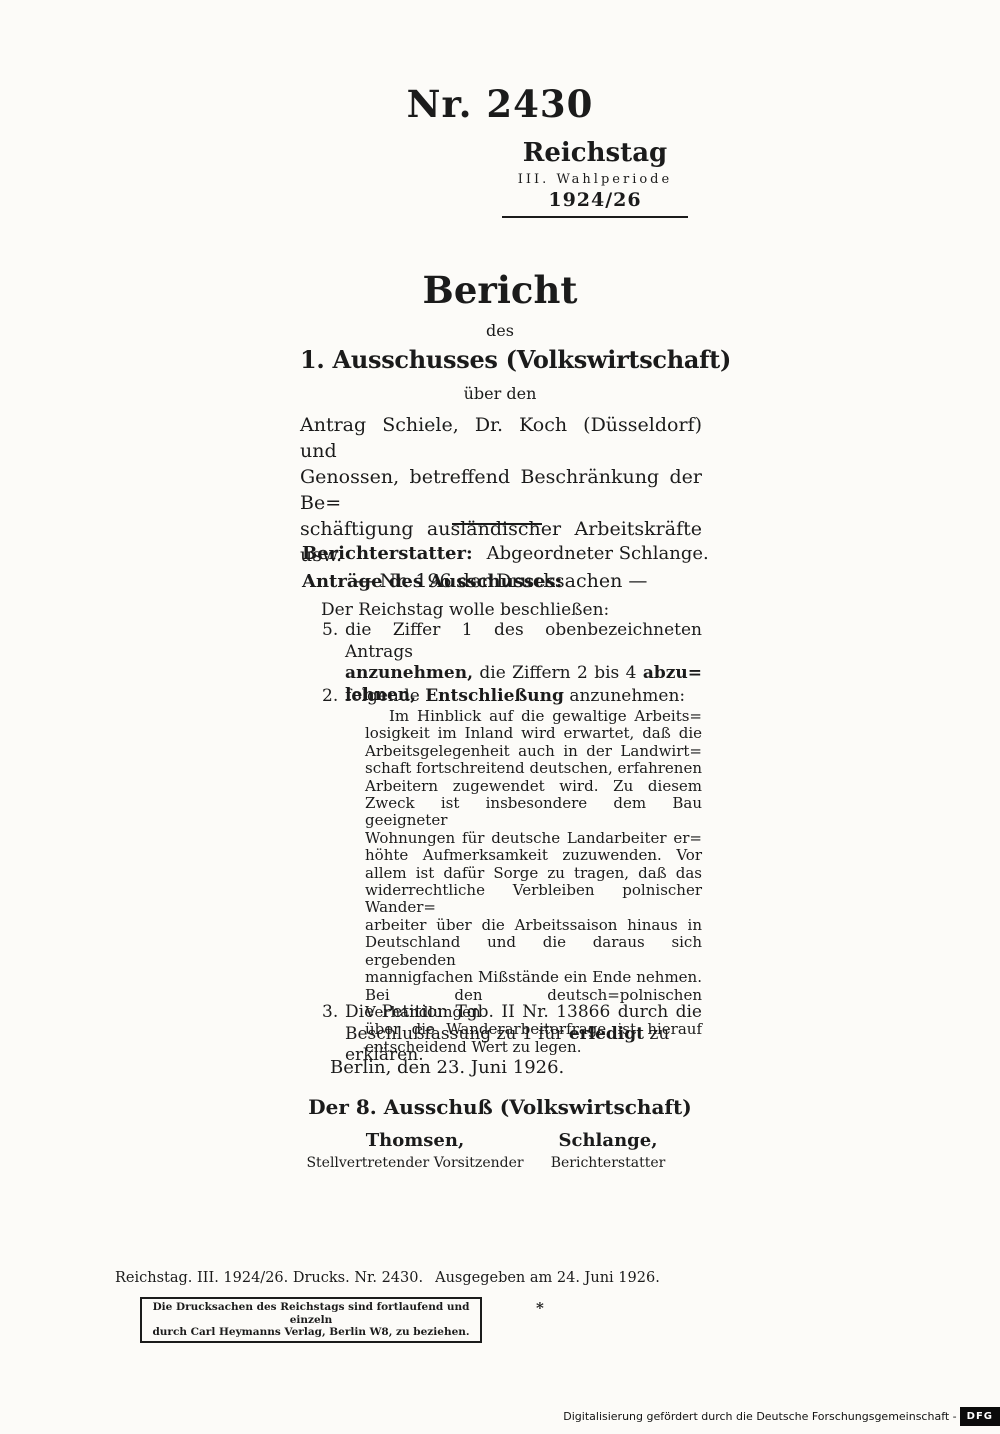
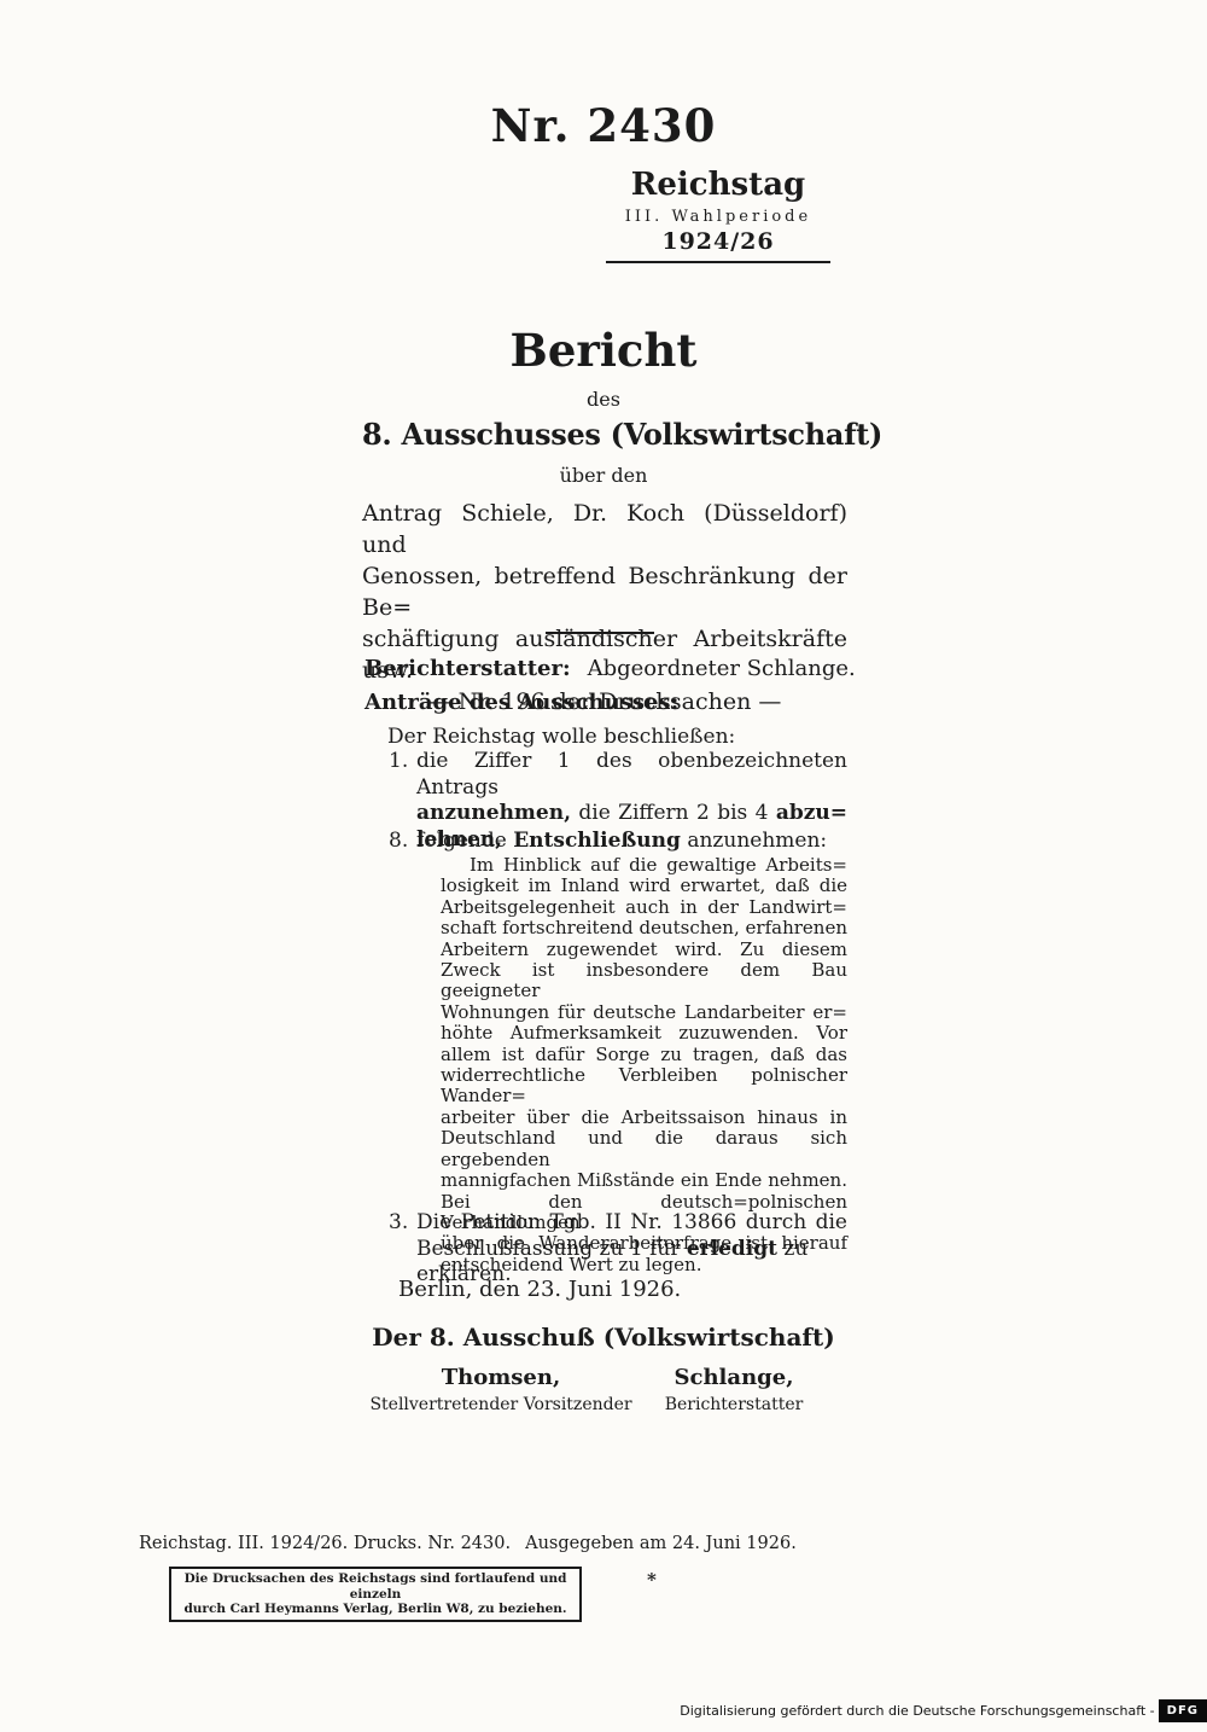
  Nr. 2430
  Reichstag
  III. Wahlperiode
  1924/26
  Bericht
  des
- 1. Ausschusses (Volkswirtschaft)
+ 8. Ausschusses (Volkswirtschaft)
  über den
  Antrag Schiele, Dr. Koch (Düsseldorf) und
  Genossen, betreffend Beschränkung der Be=
  schäftigung ausländischer Arbeitskräfte usw.
  — Nr. 196 der Drucksachen —
  Berichterstatter: Abgeordneter Schlange.
  Anträge des Ausschusses:
  Der Reichstag wolle beschließen:
- 5.
+ 1.
  die Ziffer 1 des obenbezeichneten Antrags
  anzunehmen, die Ziffern 2 bis 4 abzu=
  lehnen,
- 2.
+ 8.
  folgende Entschließung anzunehmen:
  Im Hinblick auf die gewaltige Arbeits=
  losigkeit im Inland wird erwartet, daß die
  Arbeitsgelegenheit auch in der Landwirt=
  schaft fortschreitend deutschen, erfahrenen
  Arbeitern zugewendet wird. Zu diesem
  Zweck ist insbesondere dem Bau geeigneter
  Wohnungen für deutsche Landarbeiter er=
  höhte Aufmerksamkeit zuzuwenden. Vor
  allem ist dafür Sorge zu tragen, daß das
  widerrechtliche Verbleiben polnischer Wander=
  arbeiter über die Arbeitssaison hinaus in
  Deutschland und die daraus sich ergebenden
  mannigfachen Mißstände ein Ende nehmen.
  Bei den deutsch=polnischen Verhandlungen
  über die Wanderarbeiterfrage ist hierauf
  entscheidend Wert zu legen.
  3.
  Die Petition Tgb. II Nr. 13866 durch die
  Beschlußfassung zu 1 für erledigt zu erklären.
  Berlin, den 23. Juni 1926.
  Der 8. Ausschuß (Volkswirtschaft)
  Thomsen,
  Stellvertretender Vorsitzender
  Schlange,
  Berichterstatter
  Reichstag. III. 1924/26. Drucks. Nr. 2430. Ausgegeben am 24. Juni 1926.
  Die Drucksachen des Reichstags sind fortlaufend und einzeln
  durch Carl Heymanns Verlag, Berlin W8, zu beziehen.
  *
  Digitalisierung gefördert durch die Deutsche Forschungsgemeinschaft -
  DFG
